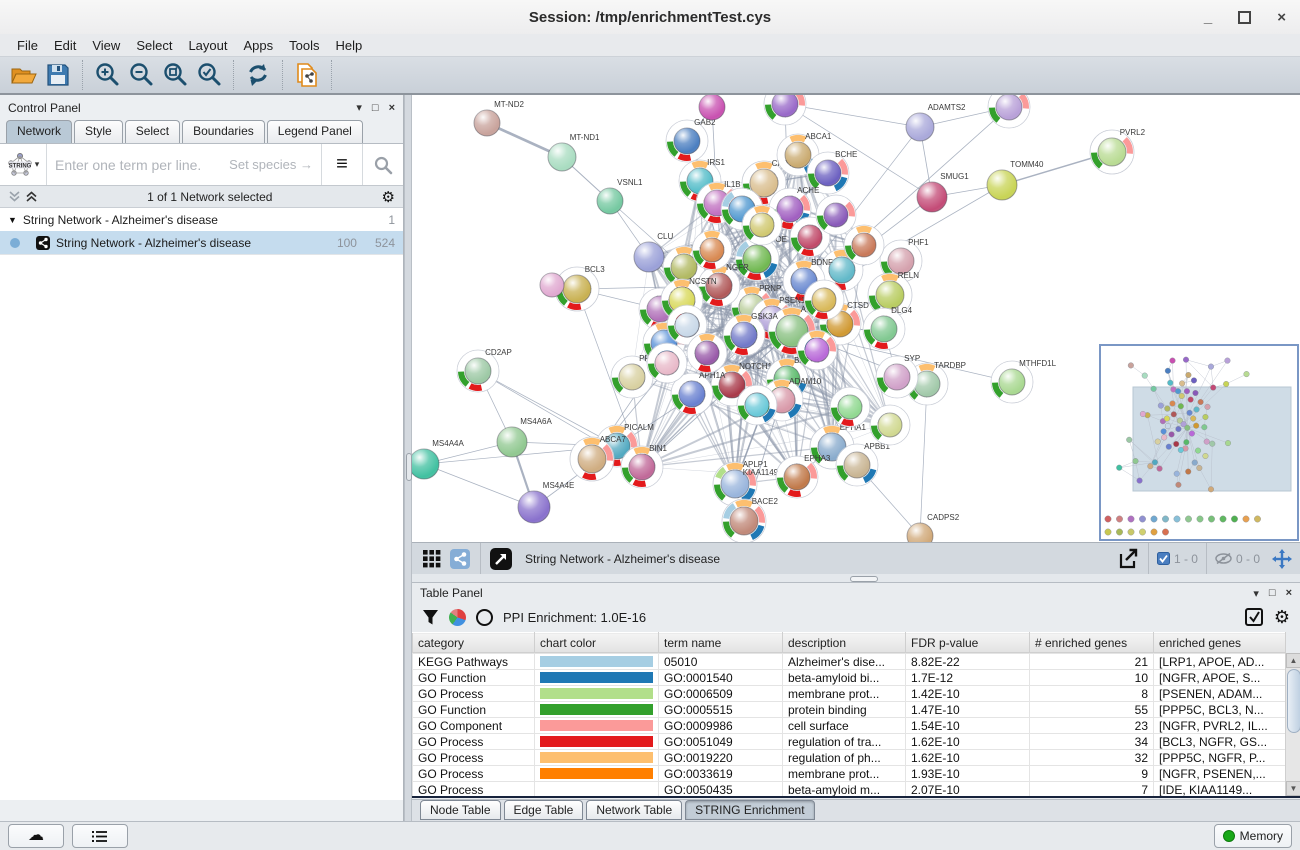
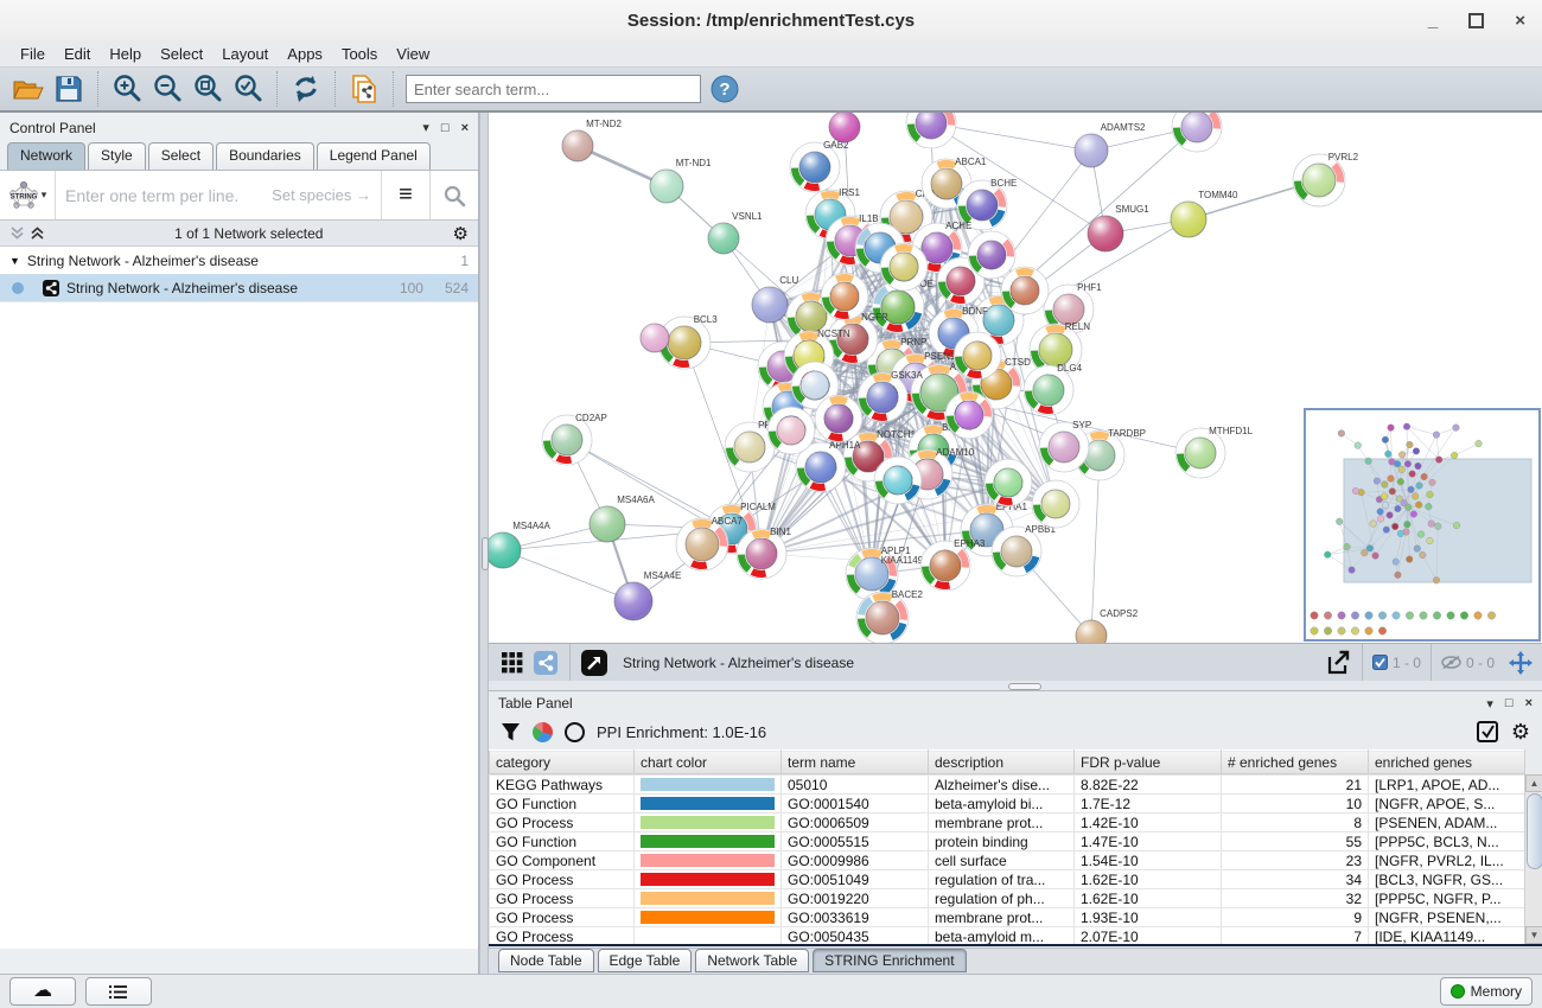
  Session: /tmp/enrichmentTest.cys
  _
  ×
  File
  Edit
- View
+ Help
  Select
  Layout
  Apps
  Tools
- Help
+ View
+ Enter search term...
+ ?
  Control Panel
  ▾
  □
  ×
  Network
  Style
  Select
  Boundaries
  Legend Panel
  ▾
  Enter one term per line.
  Set species →
  ≡
  1 of 1 Network selected
  ⚙
  ▼
  String Network - Alzheimer's disease
  1
  String Network - Alzheimer's disease
  100
  524
  MT-ND2
  MT-ND1
  VSNL1
  GAB2
  IRS1
  ABCA1
  BCHE
  ACHE
  ADAMTS2
  PVRL2
  SMUG1
  TOMM40
  PHF1
  RELN
  IL1B
  CLU
  BCL3
  CD2AP
  MS4A6A
  MS4A4A
  MS4A4E
  PICALM
  ABCA7
  BIN1
  APLP1
  KIAA1149
  BACE2
  EPHA1
  APBB1
  EPHA3
  CADPS2
  MTHFD1L
  TARDBP
  SYP
  DLG4
  CTSD
  BDNF
  PRNP
  PSEN1
  NGFR
  GSK3A
  NOTCH
  ADAM10
  APH1A
  NCSTN
  String Network - Alzheimer's disease
  1 - 0
  0 - 0
  Table Panel
  ▾
  □
  ×
  PPI Enrichment: 1.0E-16
  ⚙
  category	chart color	term name	description	FDR p-value	# enriched genes	enriched genes
  KEGG Pathways		05010	Alzheimer's dise...	8.82E-22	21	[LRP1, APOE, AD...
  GO Function		GO:0001540	beta-amyloid bi...	1.7E-12	10	[NGFR, APOE, S...
  GO Process		GO:0006509	membrane prot...	1.42E-10	8	[PSENEN, ADAM...
  GO Function		GO:0005515	protein binding	1.47E-10	55	[PPP5C, BCL3, N...
  GO Component		GO:0009986	cell surface	1.54E-10	23	[NGFR, PVRL2, IL...
  GO Process		GO:0051049	regulation of tra...	1.62E-10	34	[BCL3, NGFR, GS...
  GO Process		GO:0019220	regulation of ph...	1.62E-10	32	[PPP5C, NGFR, P...
  GO Process		GO:0033619	membrane prot...	1.93E-10	9	[NGFR, PSENEN,...
  GO Process		GO:0050435	beta-amyloid m...	2.07E-10	7	[IDE, KIAA1149...
  ▲
  ▼
  Node Table
  Edge Table
  Network Table
  STRING Enrichment
  ☁
  Memory
